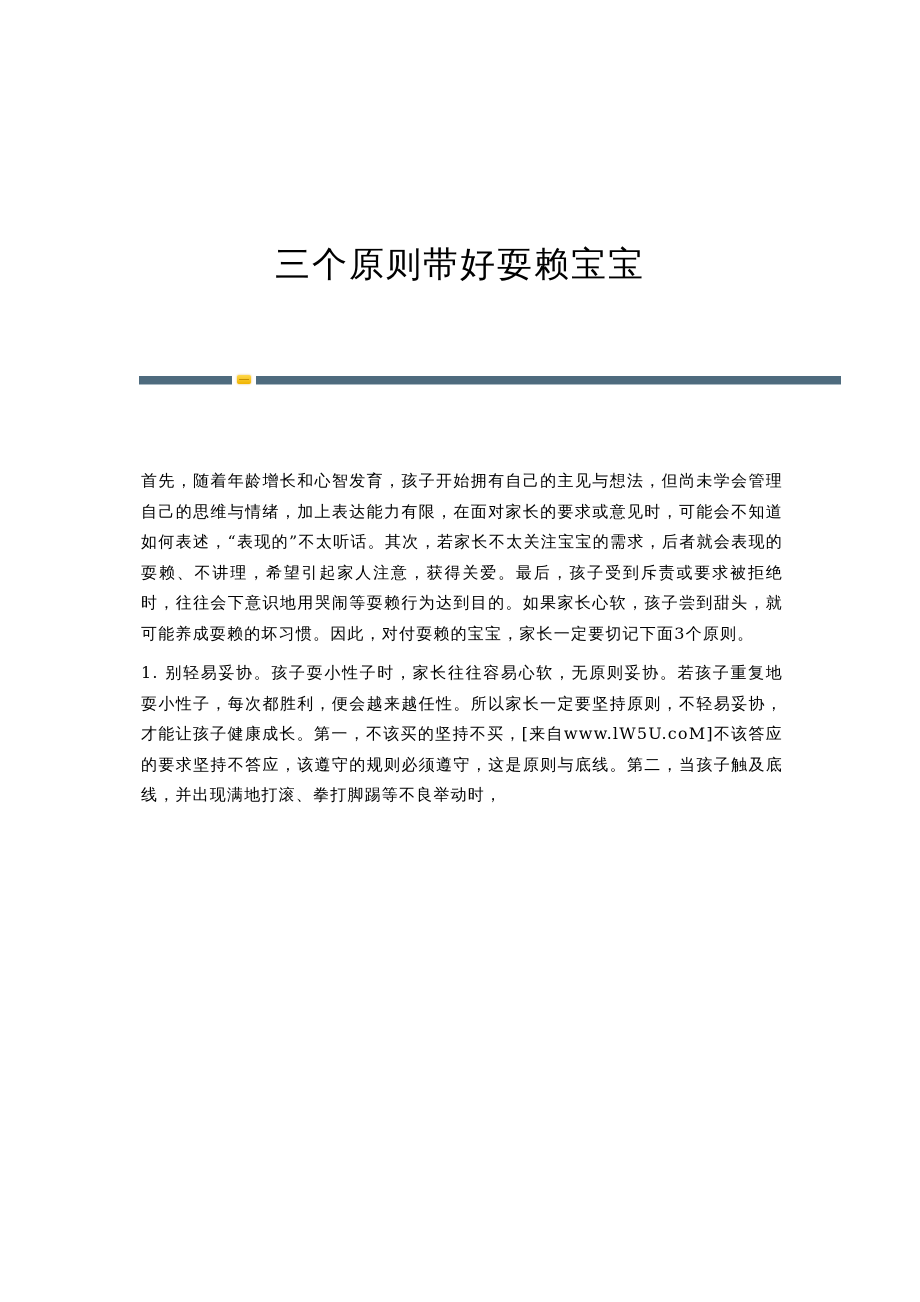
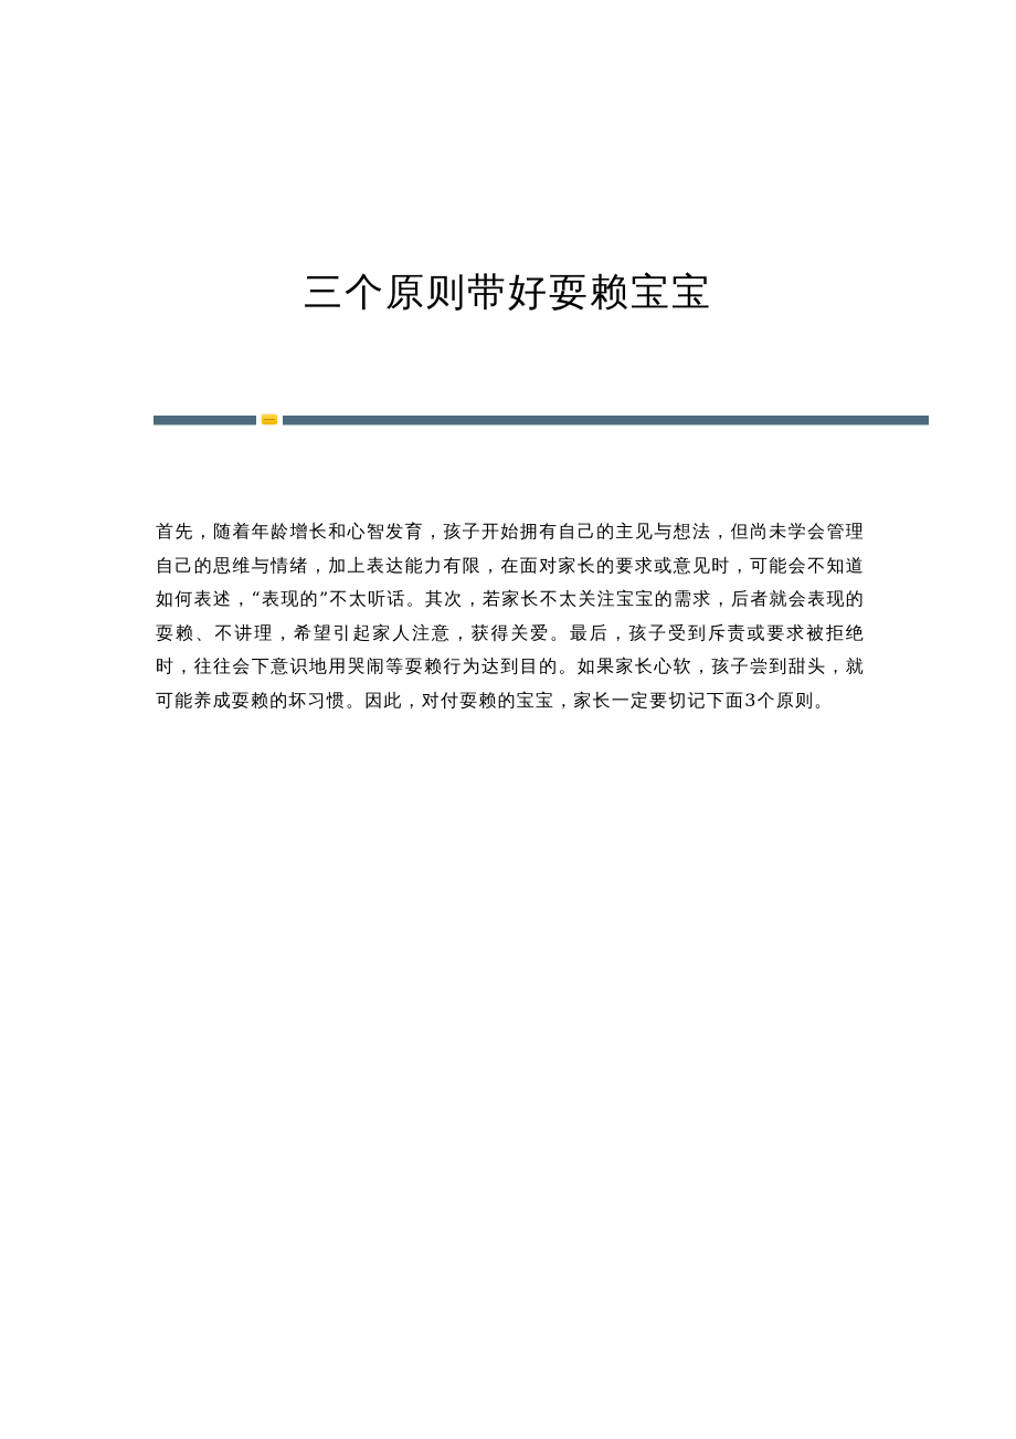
  三个原则带好耍赖宝宝
  首先，随着年龄增长和心智发育，孩子开始拥有自己的主见与想法，但尚未学会管理自己的思维与情绪，加上表达能力有限，在面对家长的要求或意见时，可能会不知道如何表述，“表现的”不太听话。其次，若家长不太关注宝宝的需求，后者就会表现的耍赖、不讲理，希望引起家人注意，获得关爱。最后，孩子受到斥责或要求被拒绝时，往往会下意识地用哭闹等耍赖行为达到目的。如果家长心软，孩子尝到甜头，就可能养成耍赖的坏习惯。因此，对付耍赖的宝宝，家长一定要切记下面3个原则。
- 1. 别轻易妥协。孩子耍小性子时，家长往往容易心软，无原则妥协。若孩子重复地耍小性子，每次都胜利，便会越来越任性。所以家长一定要坚持原则，不轻易妥协，才能让孩子健康成长。第一，不该买的坚持不买，[来自www.lW5U.coM]不该答应的要求坚持不答应，该遵守的规则必须遵守，这是原则与底线。第二，当孩子触及底线，并出现满地打滚、拳打脚踢等不良举动时，
